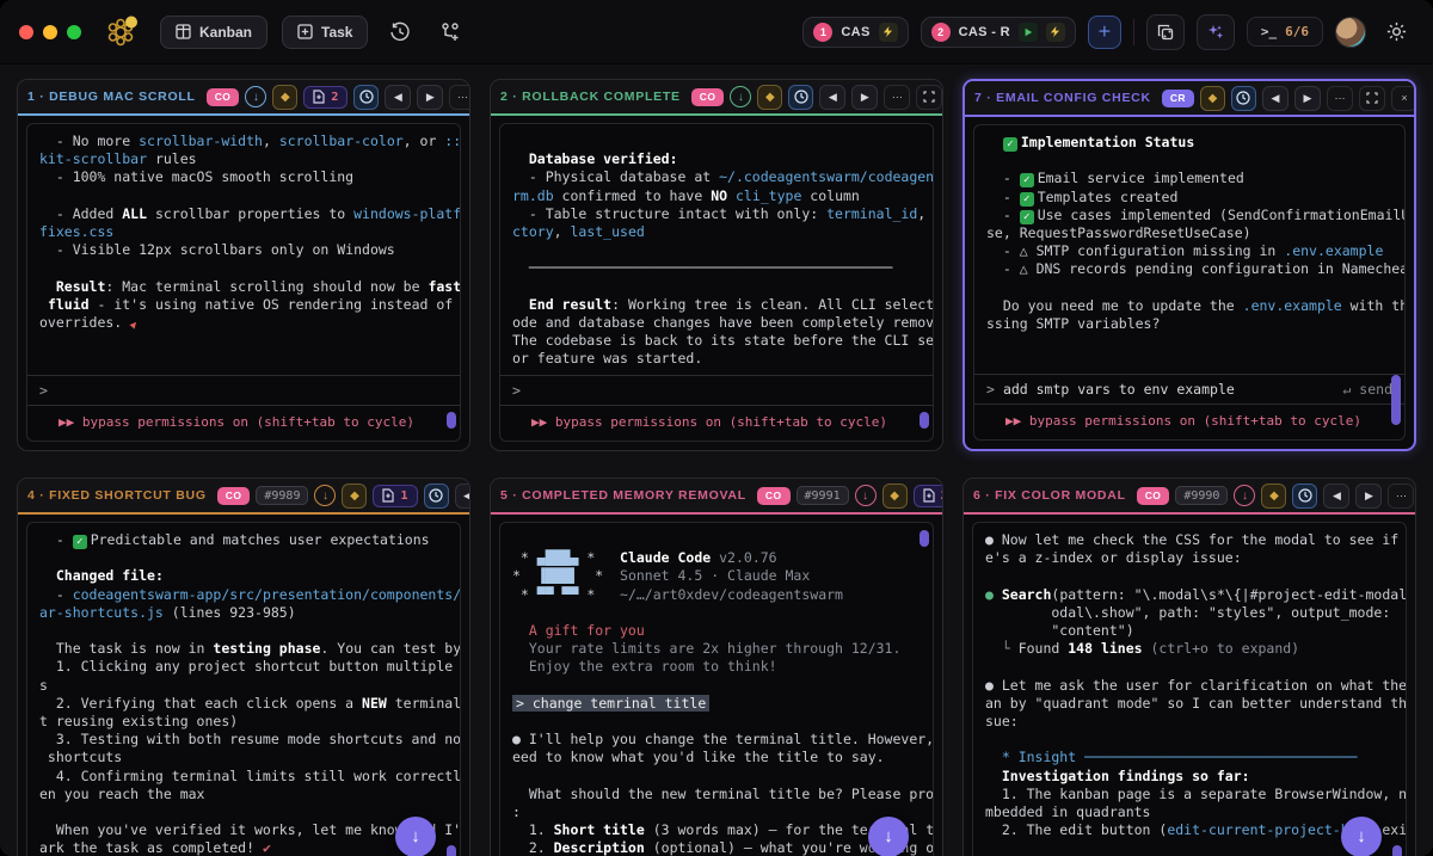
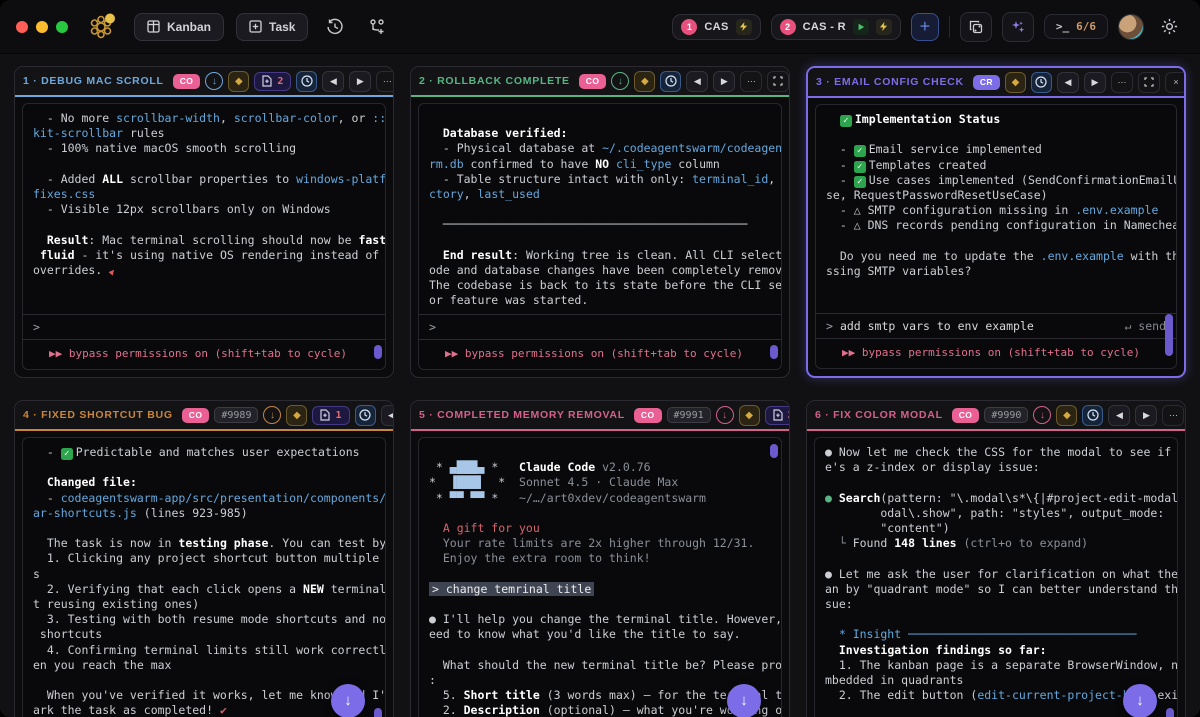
  Kanban
  Task
  1
  CAS
  2
  CAS - R
  ＋
  >_
  6/6
  1 · DEBUG MAC SCROLL
  CO
  ↓
  ◆
  2
  ◀
  ▶
  ⋯
  - No more scrollbar-width, scrollbar-color, or ::
  kit-scrollbar rules
  - 100% native macOS smooth scrolling
  - Added ALL scrollbar properties to windows-platf
  fixes.css
  - Visible 12px scrollbars only on Windows
  Result: Mac terminal scrolling should now be fast
  fluid - it's using native OS rendering instead of
  >
  ▶▶ bypass permissions on (shift+tab to cycle)
  2 · ROLLBACK COMPLETE
  CO
  ↓
  ◆
  ◀
  ▶
  ⋯
  Database verified:
  - Physical database at ~/.codeagentswarm/codeagen
  rm.db confirmed to have NO cli_type column
  - Table structure intact with only: terminal_id,
  ctory, last_used
  ────────────────────────────────────────────
  End result: Working tree is clean. All CLI select
  ode and database changes have been completely remov
  The codebase is back to its state before the CLI se
  or feature was started.
  >
  ▶▶ bypass permissions on (shift+tab to cycle)
- 7 · EMAIL CONFIG CHECK
+ 3 · EMAIL CONFIG CHECK
  CR
  ◆
  ◀
  ▶
  ⋯
  ×
  ✓ Implementation Status
  - ✓ Email service implemented
  - ✓ Templates created
  - ✓ Use cases implemented (SendConfirmationEmail
  se, RequestPasswordResetUseCase)
  - △ SMTP configuration missing in .env.example
  - △ DNS records pending configuration in Namechea
  Do you need me to update the .env.example with th
  ssing SMTP variables?
  >
  add smtp vars to env example
  ↵ send
  ▶▶ bypass permissions on (shift+tab to cycle)
  4 · FIXED SHORTCUT BUG
  CO
  #9989
  ↓
  ◆
  1
  ◀
  - ✓ Predictable and matches user expectations
  Changed file:
  - codeagentswarm-app/src/presentation/components/
  ar-shortcuts.js (lines 923-985)
  The task is now in testing phase. You can test by
  1. Clicking any project shortcut button multiple
  s
  2. Verifying that each click opens a NEW terminal
  t reusing existing ones)
  3. Testing with both resume mode shortcuts and no
  shortcuts
  4. Confirming terminal limits still work correctl
  en you reach the max
  When you've verified it works, let me kno I'
  ark the task as completed! ✔
  ↓
  5 · COMPLETED MEMORY REMOVAL
  CO
  #9991
  ↓
  ◆
  * ▄███▄ * Claude Code v2.0.76
  * ▐███▌ * Sonnet 4.5 · Claude Max
  * ▀▀ ▀▀ * ~/…/art0xdev/codeagentswarm
  A gift for you
  Your rate limits are 2x higher through 12/31.
  Enjoy the extra room to think!
  > change temrinal title
  ● I'll help you change the terminal title. However,
  eed to know what you'd like the title to say.
  What should the new terminal title be? Please pro
  :
- 1. Short title (3 words max) — for the tel t
+ 5. Short title (3 words max) — for the tel t
  2. Description (optional) — what you're wg o
  ↓
  6 · FIX COLOR MODAL
  CO
  #9990
  ↓
  ◆
  ◀
  ▶
  ⋯
  ● Now let me check the CSS for the modal to see if
  e's a z-index or display issue:
  ● Search(pattern: "\.modal\s*\{|#project-edit-modal
  odal\.show", path: "styles", output_mode:
  "content")
  └ Found 148 lines (ctrl+o to expand)
  ● Let me ask the user for clarification on what the
  an by "quadrant mode" so I can better understand th
  sue:
  * Insight ─────────────────────────────────
  Investigation findings so far:
  1. The kanban page is a separate BrowserWindow, n
  mbedded in quadrants
  2. The edit button (edit-current-project- exi
  ↓
